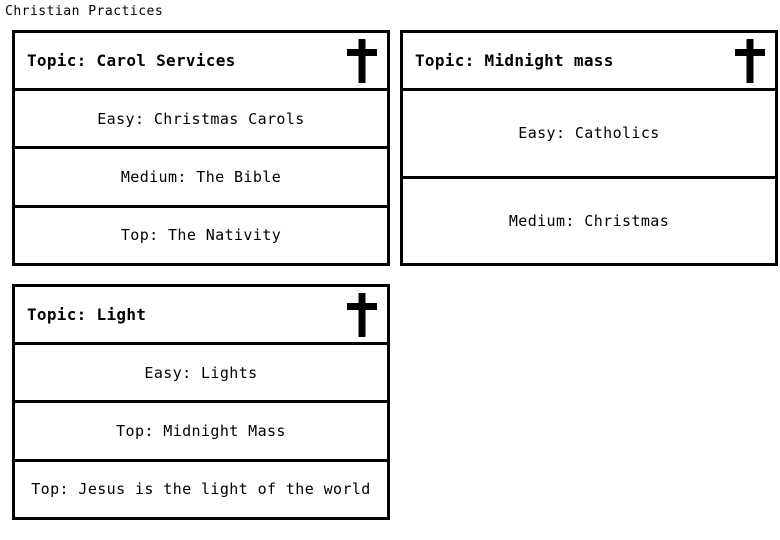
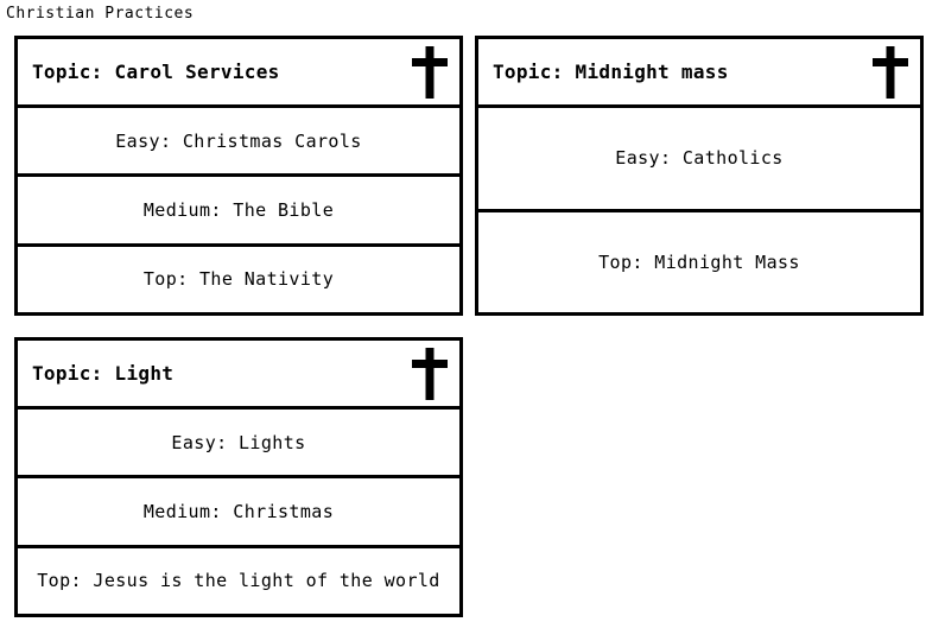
  Christian Practices
  Topic: Carol Services
  Easy: Christmas Carols
  Medium: The Bible
  Top: The Nativity
  Topic: Midnight mass
  Easy: Catholics
- Medium: Christmas
+ Top: Midnight Mass
  Topic: Light
  Easy: Lights
- Top: Midnight Mass
+ Medium: Christmas
  Top: Jesus is the light of the world
